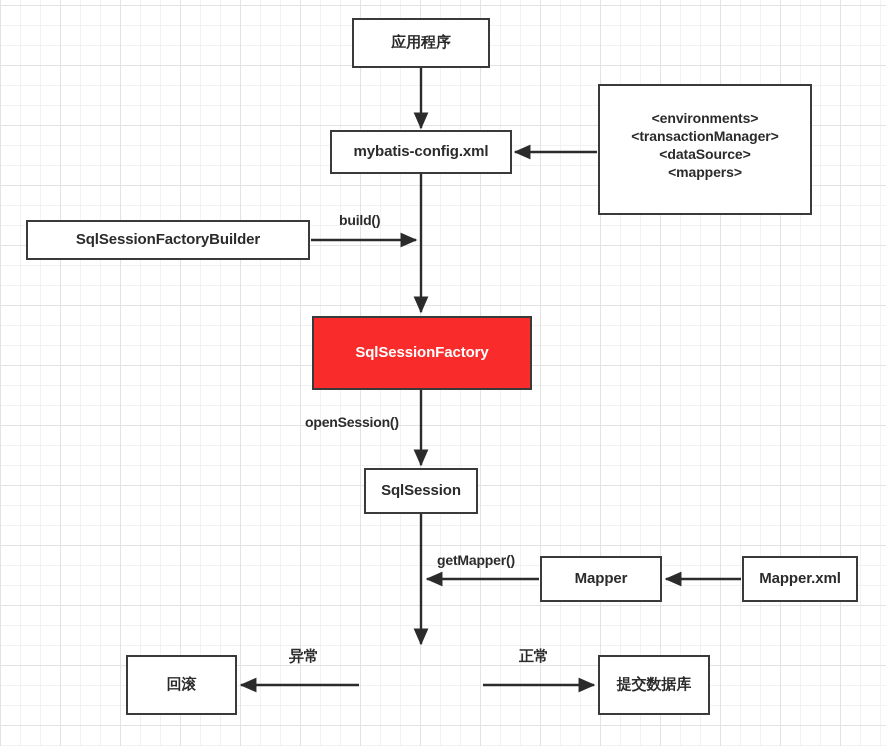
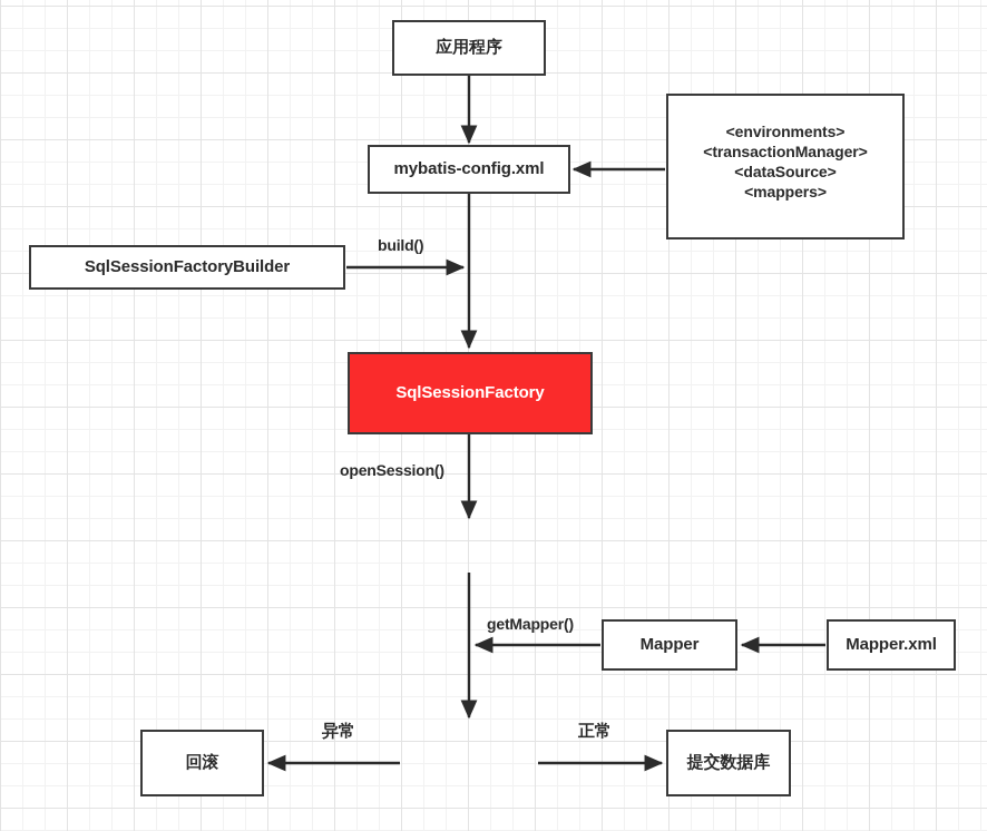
  应用程序
  mybatis-config.xml
  <environments>
  <transactionManager>
  <dataSource>
  <mappers>
  SqlSessionFactoryBuilder
  SqlSessionFactory
- SqlSession
  Mapper
  Mapper.xml
  回滚
  提交数据库
  build()
  openSession()
  getMapper()
  异常
  正常
